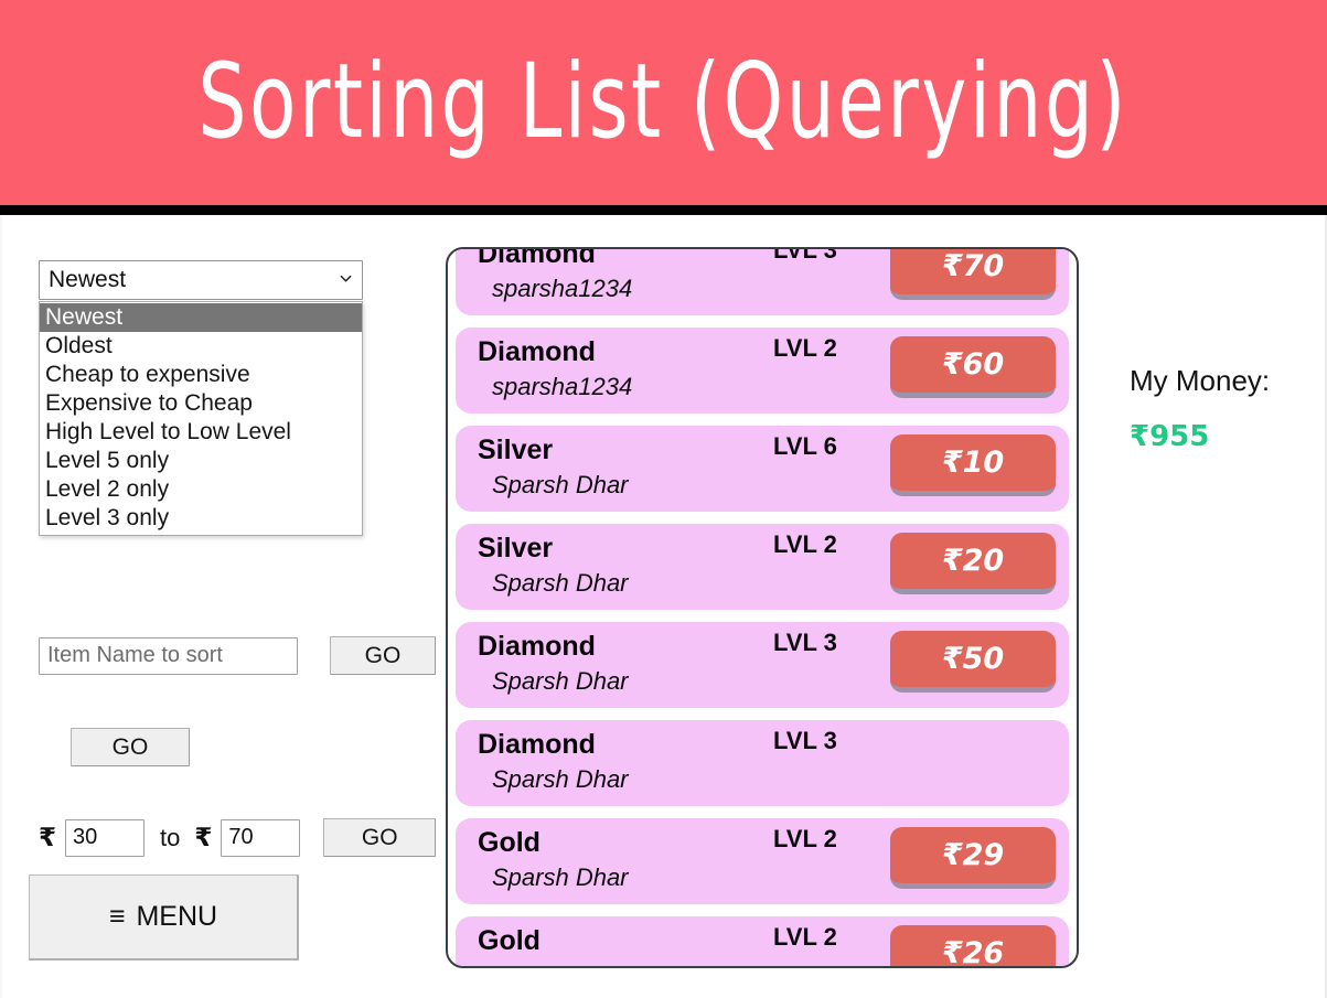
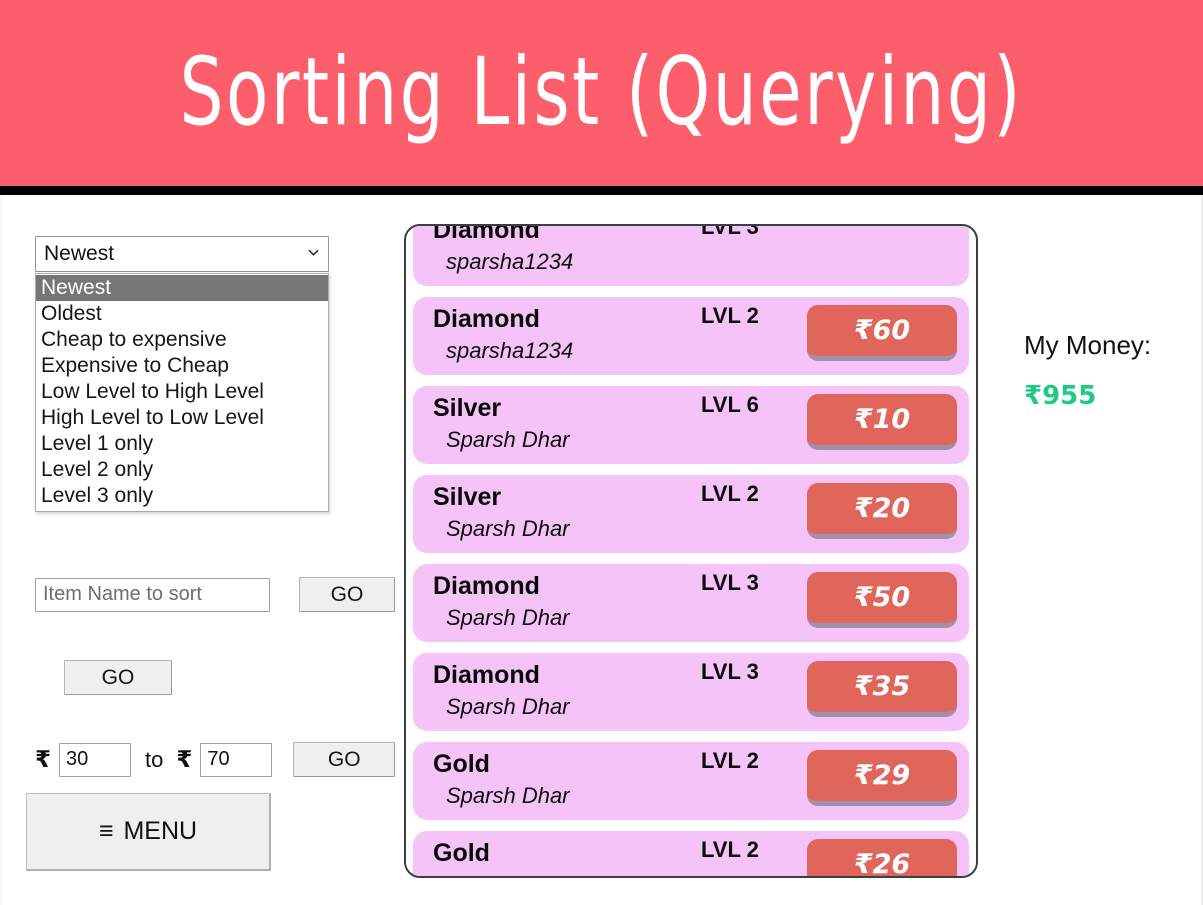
  Sorting List (Querying)
  Newest
  Newest
  Oldest
  Cheap to expensive
  Expensive to Cheap
+ Low Level to High Level
  High Level to Low Level
- Level 5 only
+ Level 1 only
  Level 2 only
  Level 3 only
  Item Name to sort
  GO
  GO
  ₹
  30
  to
  ₹
  70
  GO
  ≡
  MENU
  Diamond
  sparsha1234
  LVL 3
- ₹70
  Diamond
  sparsha1234
  LVL 2
  ₹60
  Silver
  Sparsh Dhar
  LVL 6
  ₹10
  Silver
  Sparsh Dhar
  LVL 2
  ₹20
  Diamond
  Sparsh Dhar
  LVL 3
  ₹50
  Diamond
  Sparsh Dhar
  LVL 3
+ ₹35
  Gold
  Sparsh Dhar
  LVL 2
  ₹29
  Gold
  LVL 2
  ₹26
  My Money:
  ₹955
